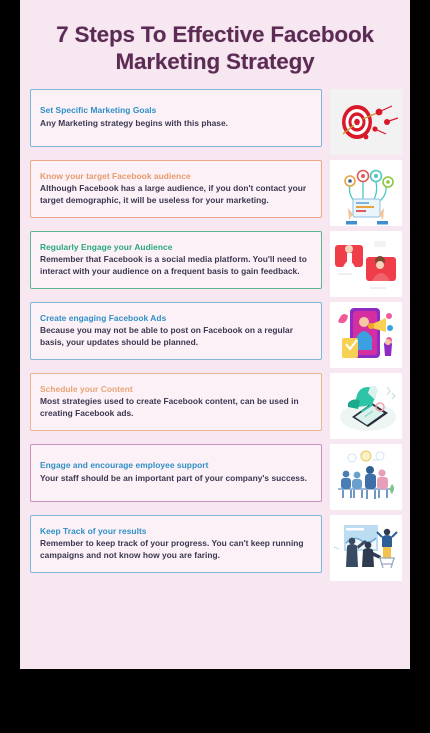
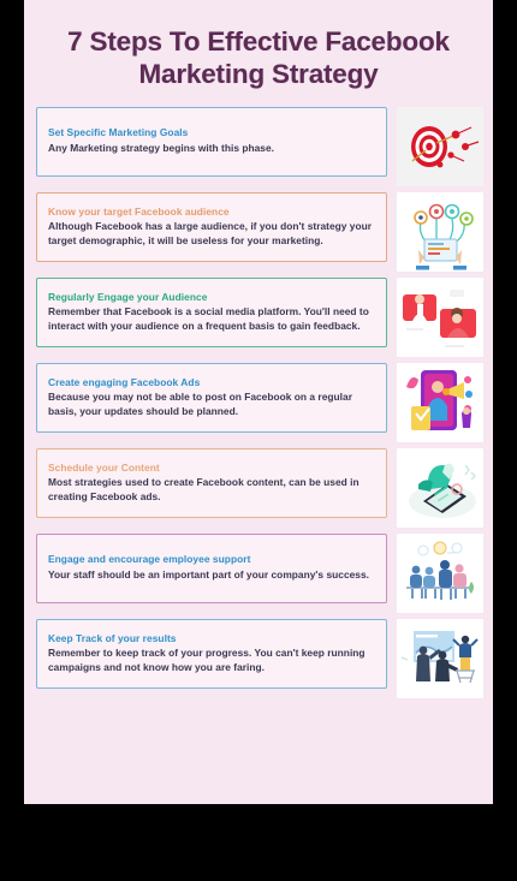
  7 Steps To Effective Facebook Marketing Strategy
  Set Specific Marketing Goals
  Any Marketing strategy begins with this phase.
  Know your target Facebook audience
- Although Facebook has a large audience, if you don't contact your target demographic, it will be useless for your marketing.
+ Although Facebook has a large audience, if you don't strategy your target demographic, it will be useless for your marketing.
  Regularly Engage your Audience
  Remember that Facebook is a social media platform. You'll need to interact with your audience on a frequent basis to gain feedback.
  Create engaging Facebook Ads
  Because you may not be able to post on Facebook on a regular basis, your updates should be planned.
  Schedule your Content
  Most strategies used to create Facebook content, can be used in creating Facebook ads.
  Engage and encourage employee support
  Your staff should be an important part of your company's success.
  Keep Track of your results
  Remember to keep track of your progress. You can't keep running campaigns and not know how you are faring.
